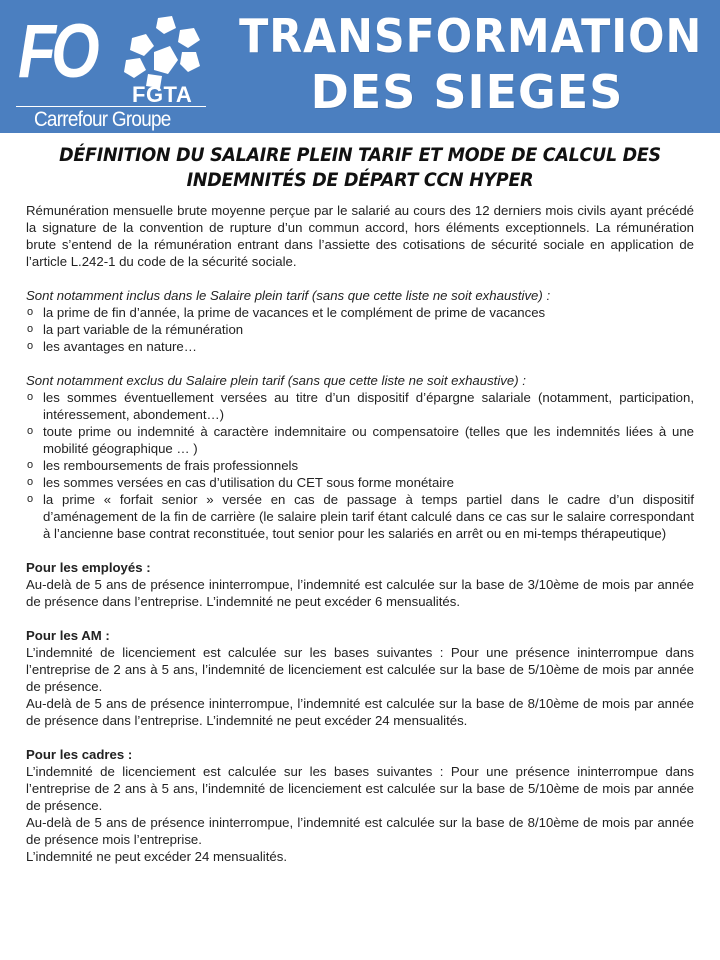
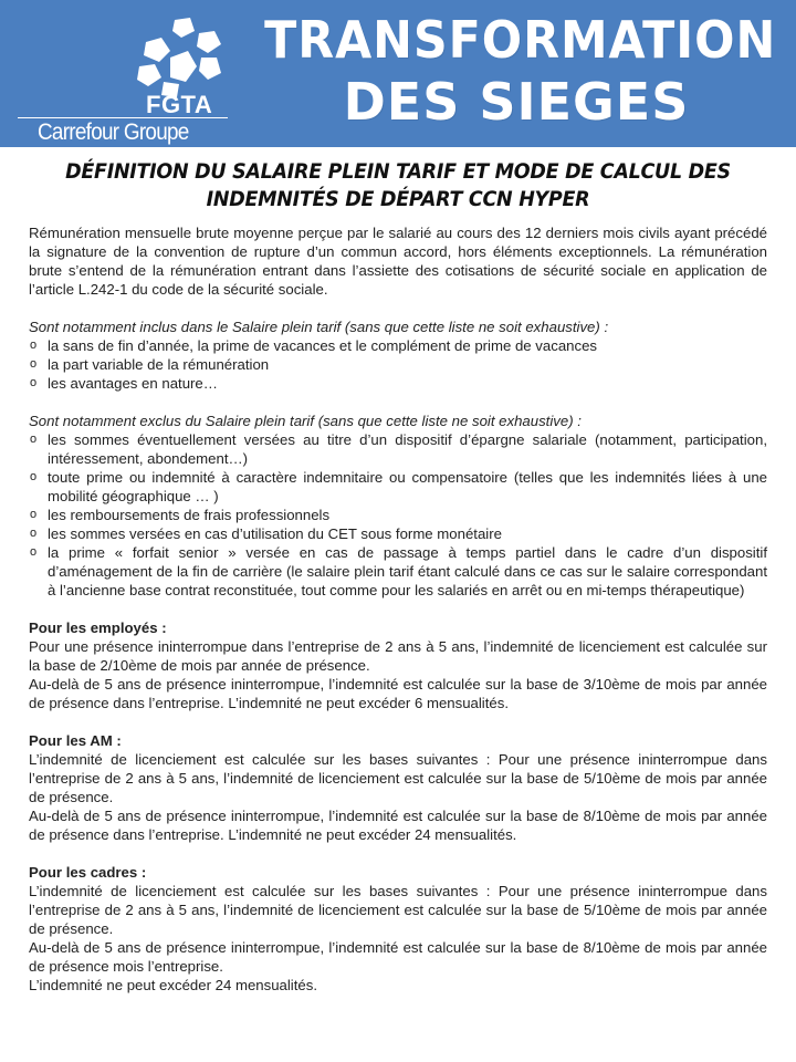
- FO
  FGTA
  Carrefour Groupe
  TRANSFORMATION
  DES SIEGES
  DÉFINITION DU SALAIRE PLEIN TARIF ET MODE DE CALCUL DES
  INDEMNITÉS DE DÉPART CCN HYPER
  Rémunération mensuelle brute moyenne perçue par le salarié au cours des 12 derniers mois civils ayant précédé la signature de la convention de rupture d’un commun accord, hors éléments exceptionnels. La rémunération brute s’entend de la rémunération entrant dans l’assiette des cotisations de sécurité sociale en application de l’article L.242-1 du code de la sécurité sociale.
  Sont notamment inclus dans le Salaire plein tarif (sans que cette liste ne soit exhaustive) :
  o
- la prime de fin d’année, la prime de vacances et le complément de prime de vacances
+ la sans de fin d’année, la prime de vacances et le complément de prime de vacances
  o
  la part variable de la rémunération
  o
  les avantages en nature…
  Sont notamment exclus du Salaire plein tarif (sans que cette liste ne soit exhaustive) :
  o
  les sommes éventuellement versées au titre d’un dispositif d’épargne salariale (notamment, participation, intéressement, abondement…)
  o
  toute prime ou indemnité à caractère indemnitaire ou compensatoire (telles que les indemnités liées à une mobilité géographique … )
  o
  les remboursements de frais professionnels
  o
  les sommes versées en cas d’utilisation du CET sous forme monétaire
  o
- la prime « forfait senior » versée en cas de passage à temps partiel dans le cadre d’un dispositif d’aménagement de la fin de carrière (le salaire plein tarif étant calculé dans ce cas sur le salaire correspondant à l’ancienne base contrat reconstituée, tout senior pour les salariés en arrêt ou en mi-temps thérapeutique)
+ la prime « forfait senior » versée en cas de passage à temps partiel dans le cadre d’un dispositif d’aménagement de la fin de carrière (le salaire plein tarif étant calculé dans ce cas sur le salaire correspondant à l’ancienne base contrat reconstituée, tout comme pour les salariés en arrêt ou en mi-temps thérapeutique)
  Pour les employés :
+ Pour une présence ininterrompue dans l’entreprise de 2 ans à 5 ans, l’indemnité de licenciement est calculée sur la base de 2/10ème de mois par année de présence.
  Au-delà de 5 ans de présence ininterrompue, l’indemnité est calculée sur la base de 3/10ème de mois par année de présence dans l’entreprise. L’indemnité ne peut excéder 6 mensualités.
  Pour les AM :
  L’indemnité de licenciement est calculée sur les bases suivantes : Pour une présence ininterrompue dans l’entreprise de 2 ans à 5 ans, l’indemnité de licenciement est calculée sur la base de 5/10ème de mois par année de présence.
  Au-delà de 5 ans de présence ininterrompue, l’indemnité est calculée sur la base de 8/10ème de mois par année de présence dans l’entreprise. L’indemnité ne peut excéder 24 mensualités.
  Pour les cadres :
  L’indemnité de licenciement est calculée sur les bases suivantes : Pour une présence ininterrompue dans l’entreprise de 2 ans à 5 ans, l’indemnité de licenciement est calculée sur la base de 5/10ème de mois par année de présence.
  Au-delà de 5 ans de présence ininterrompue, l’indemnité est calculée sur la base de 8/10ème de mois par année de présence mois l’entreprise.
  L’indemnité ne peut excéder 24 mensualités.
